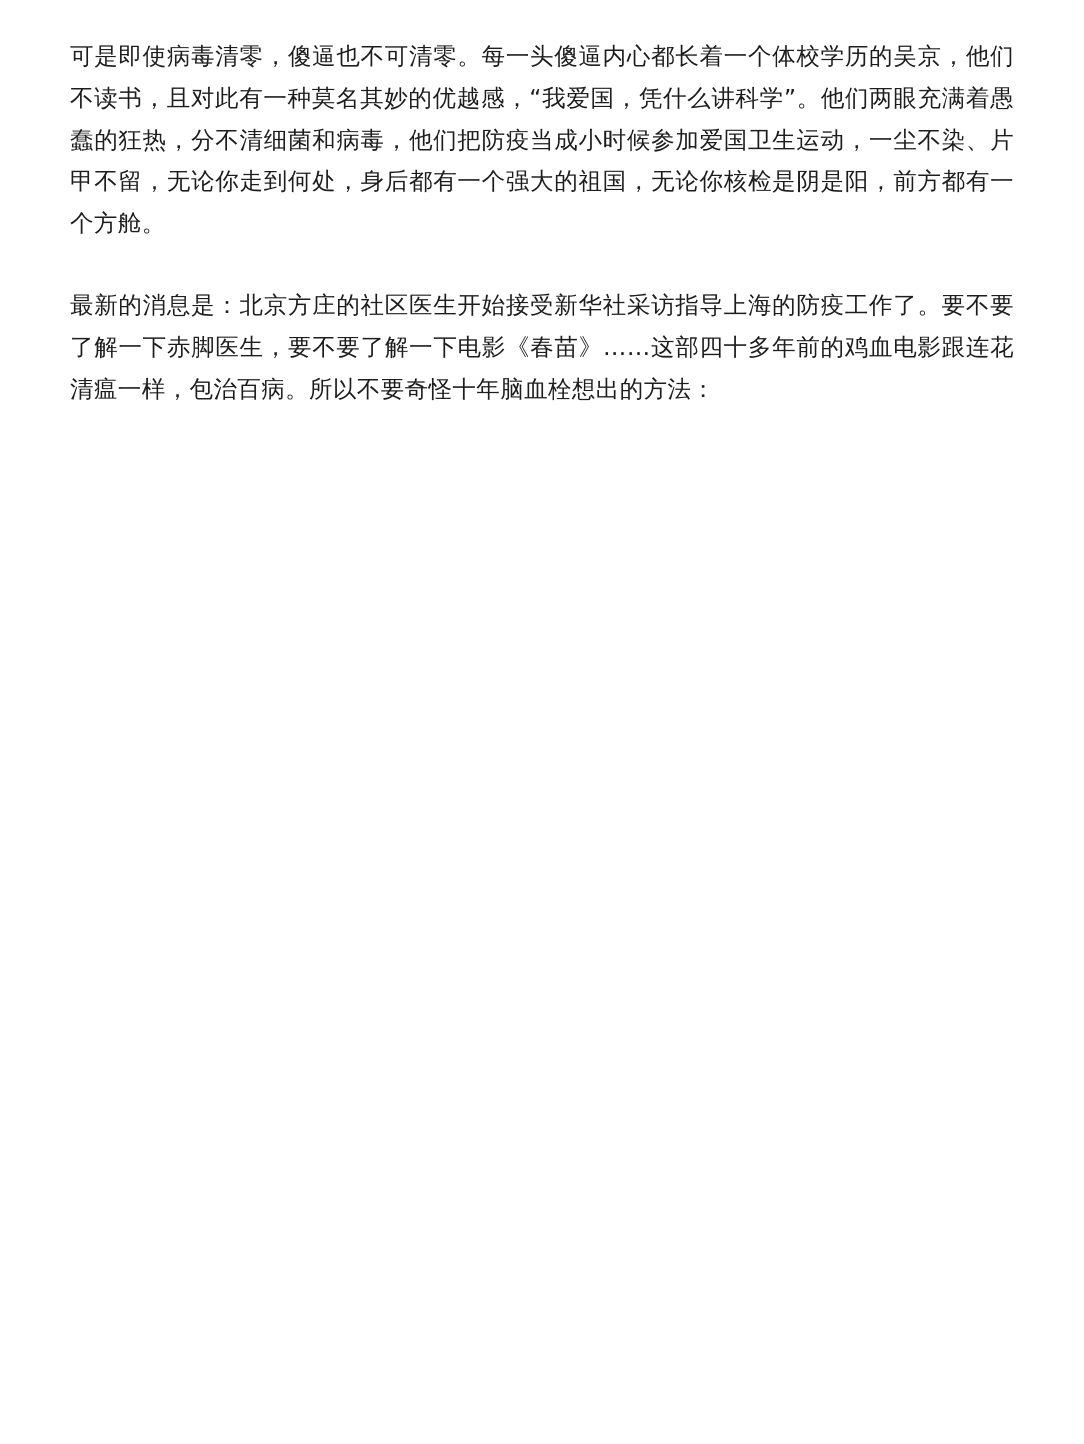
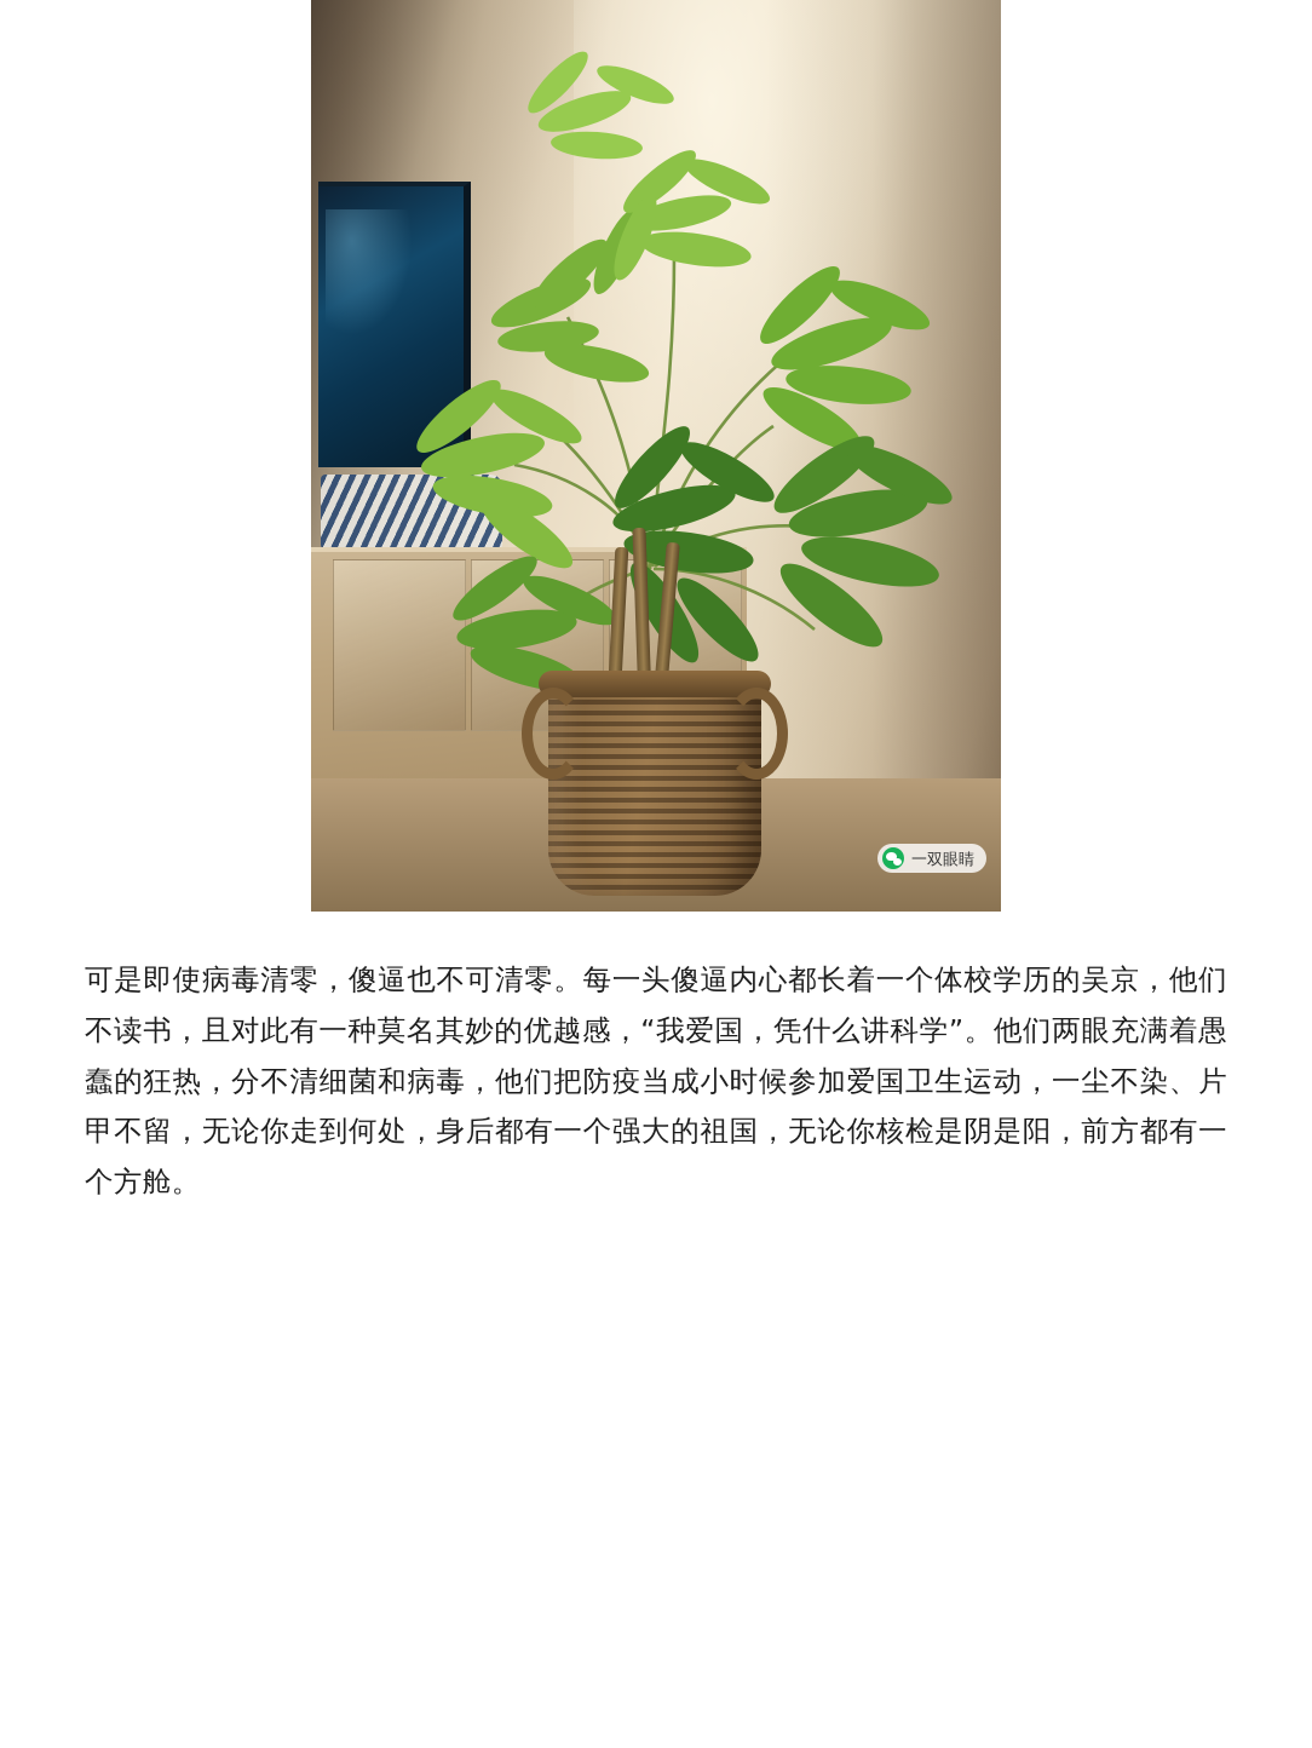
+ 一双眼睛
  可是即使病毒清零，傻逼也不可清零。每一头傻逼内心都长着一个体校学历的吴京，他们不读书，且对此有一种莫名其妙的优越感，“我爱国，凭什么讲科学”。他们两眼充满着愚蠢的狂热，分不清细菌和病毒，他们把防疫当成小时候参加爱国卫生运动，一尘不染、片甲不留，无论你走到何处，身后都有一个强大的祖国，无论你核检是阴是阳，前方都有一个方舱。
- 最新的消息是：北京方庄的社区医生开始接受新华社采访指导上海的防疫工作了。要不要了解一下赤脚医生，要不要了解一下电影《春苗》……这部四十多年前的鸡血电影跟连花清瘟一样，包治百病。所以不要奇怪十年脑血栓想出的方法：
